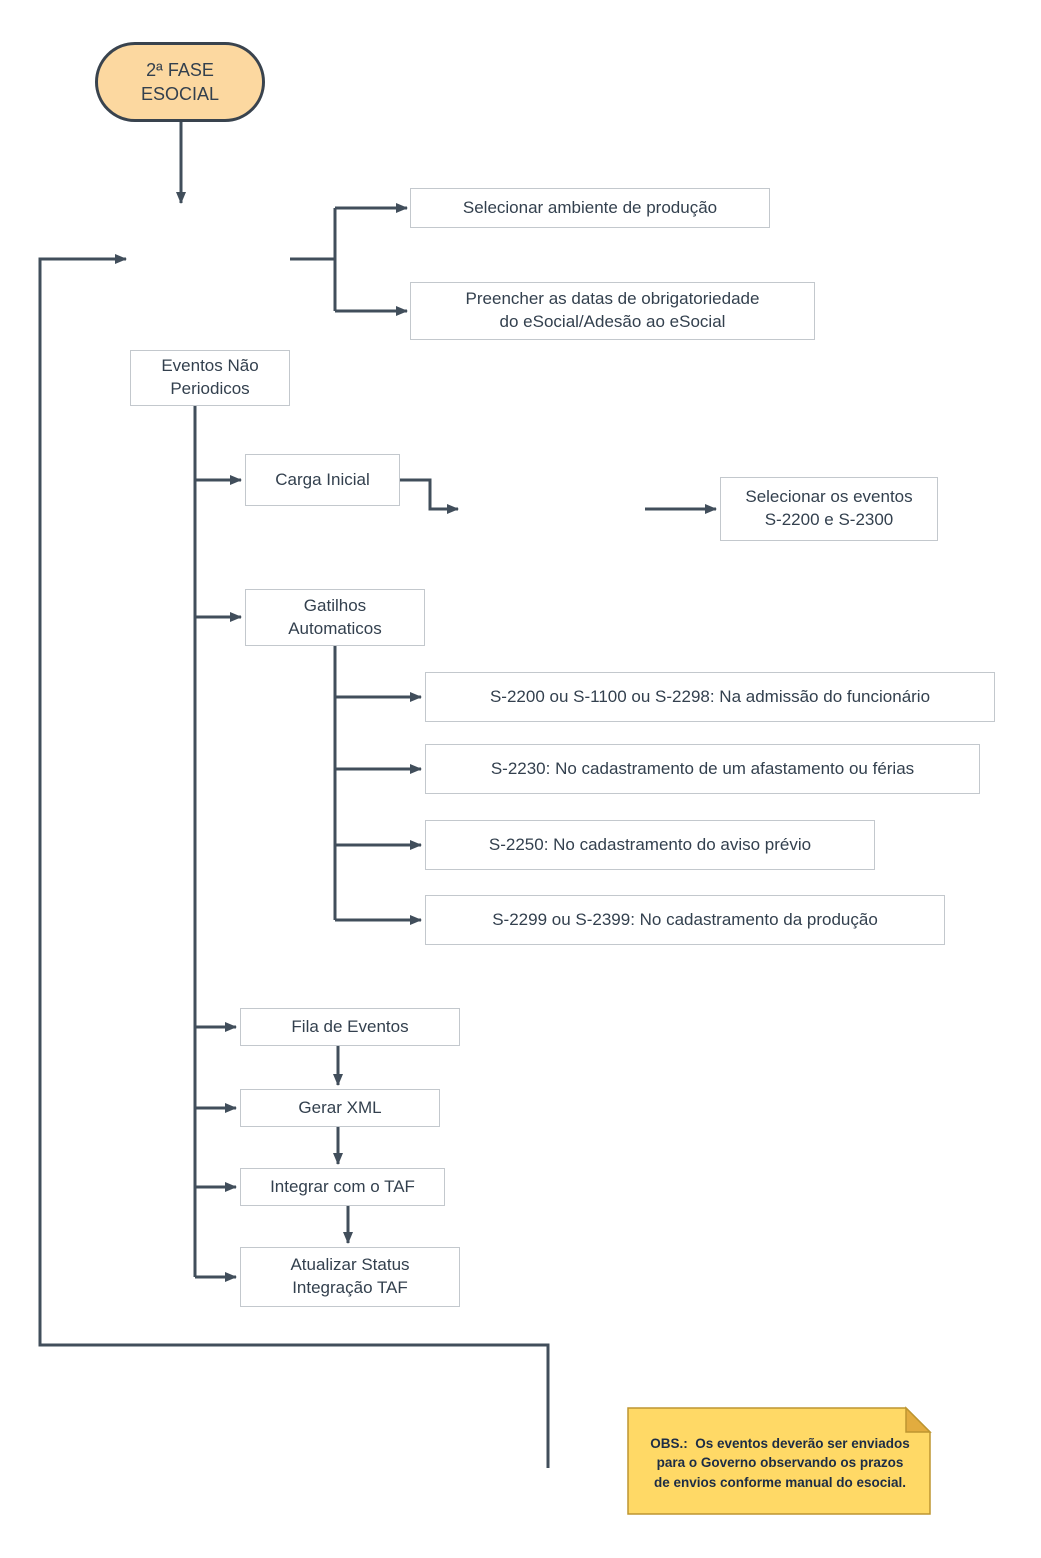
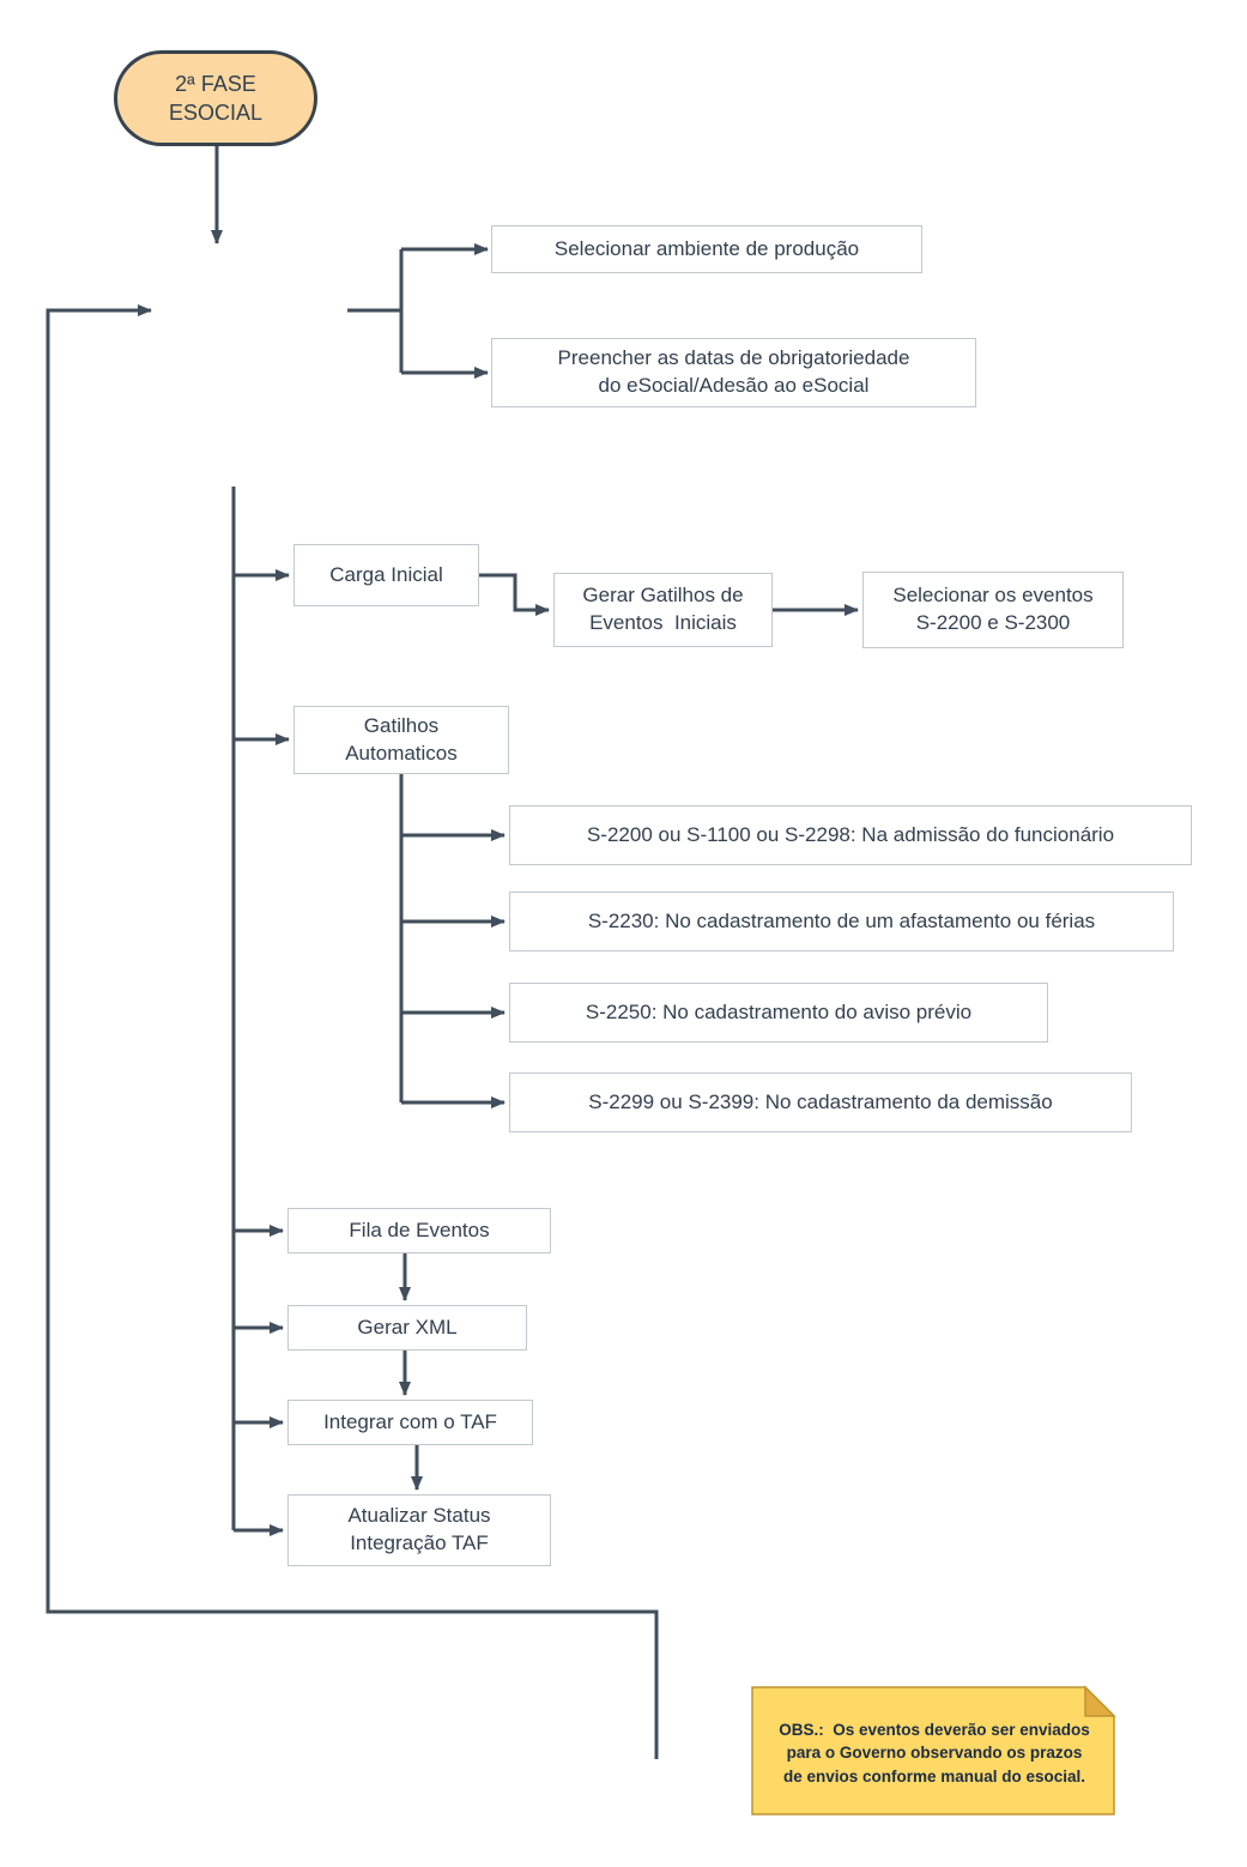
  2ª FASE
  ESOCIAL
  Selecionar ambiente de produção
  Preencher as datas de obrigatoriedade
  do eSocial/Adesão ao eSocial
- Eventos Não
- Periodicos
  Carga Inicial
+ Gerar Gatilhos de
+ Eventos Iniciais
  Selecionar os eventos
  S-2200 e S-2300
  Gatilhos
  Automaticos
  S-2200 ou S-1100 ou S-2298: Na admissão do funcionário
  S-2230: No cadastramento de um afastamento ou férias
  S-2250: No cadastramento do aviso prévio
- S-2299 ou S-2399: No cadastramento da produção
+ S-2299 ou S-2399: No cadastramento da demissão
  Fila de Eventos
  Gerar XML
  Integrar com o TAF
  Atualizar Status
  Integração TAF
  OBS.: Os eventos deverão ser enviados
  para o Governo observando os prazos
  de envios conforme manual do esocial.
